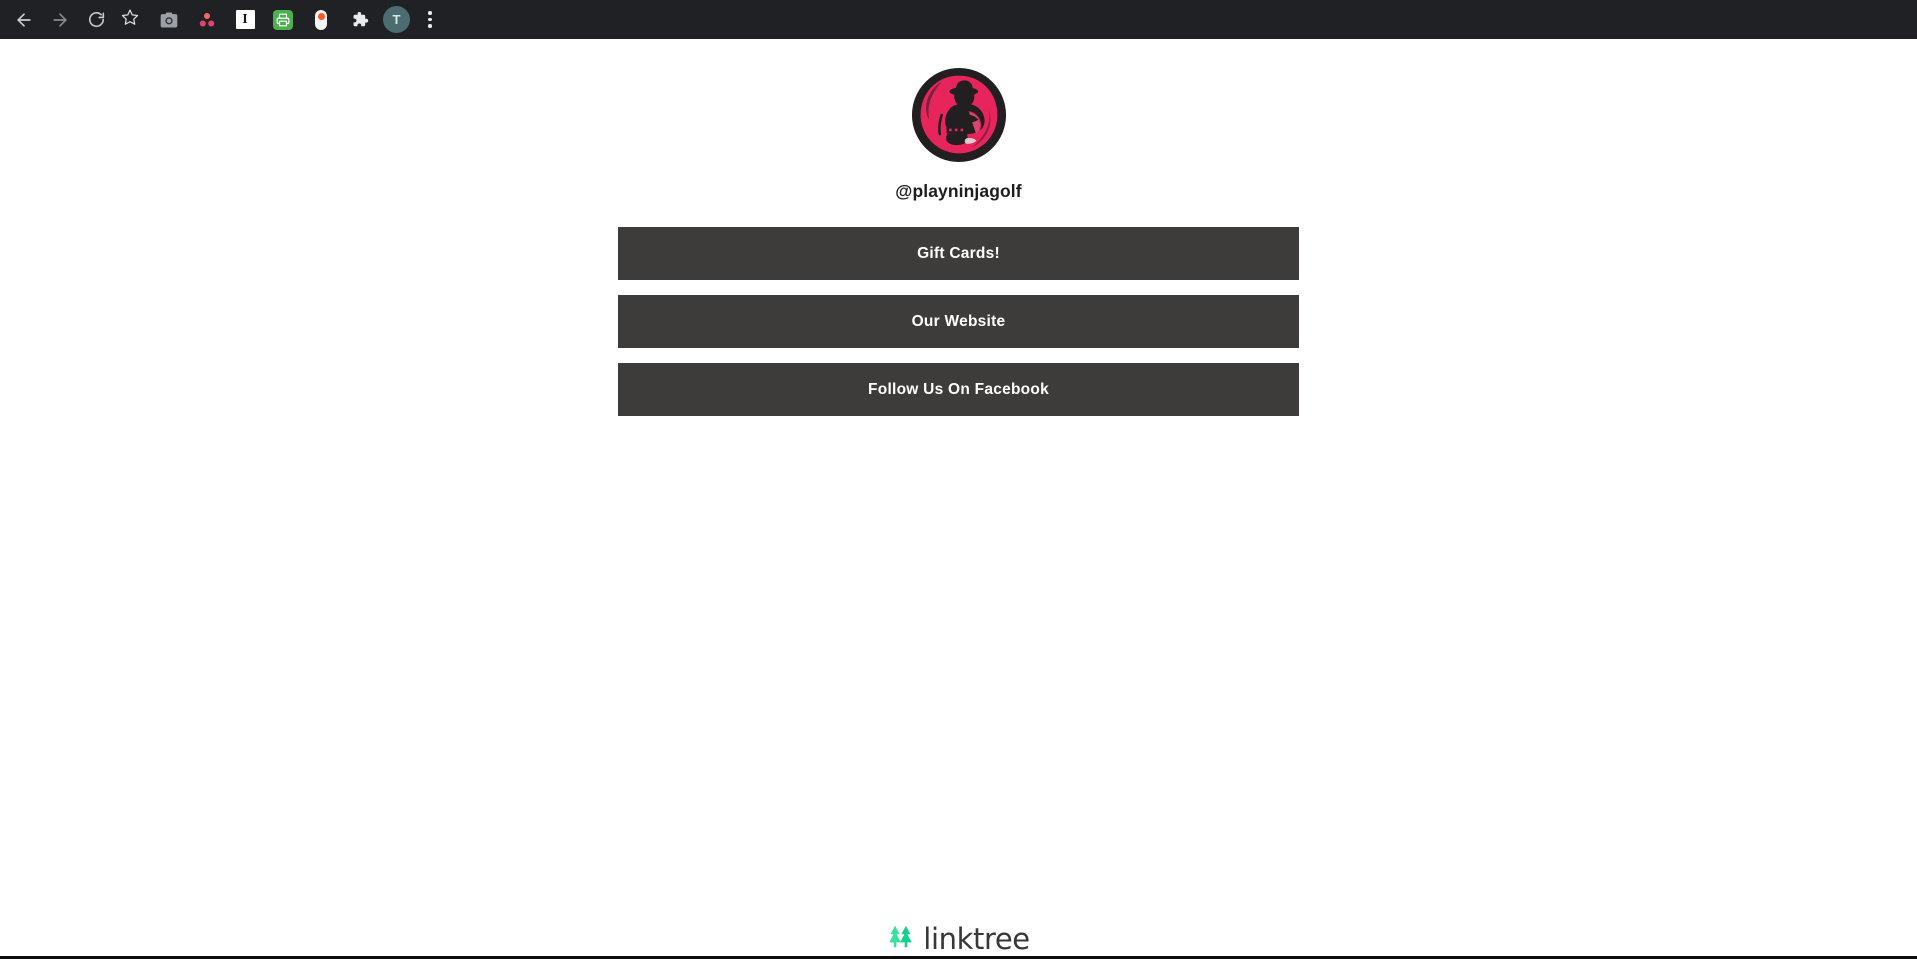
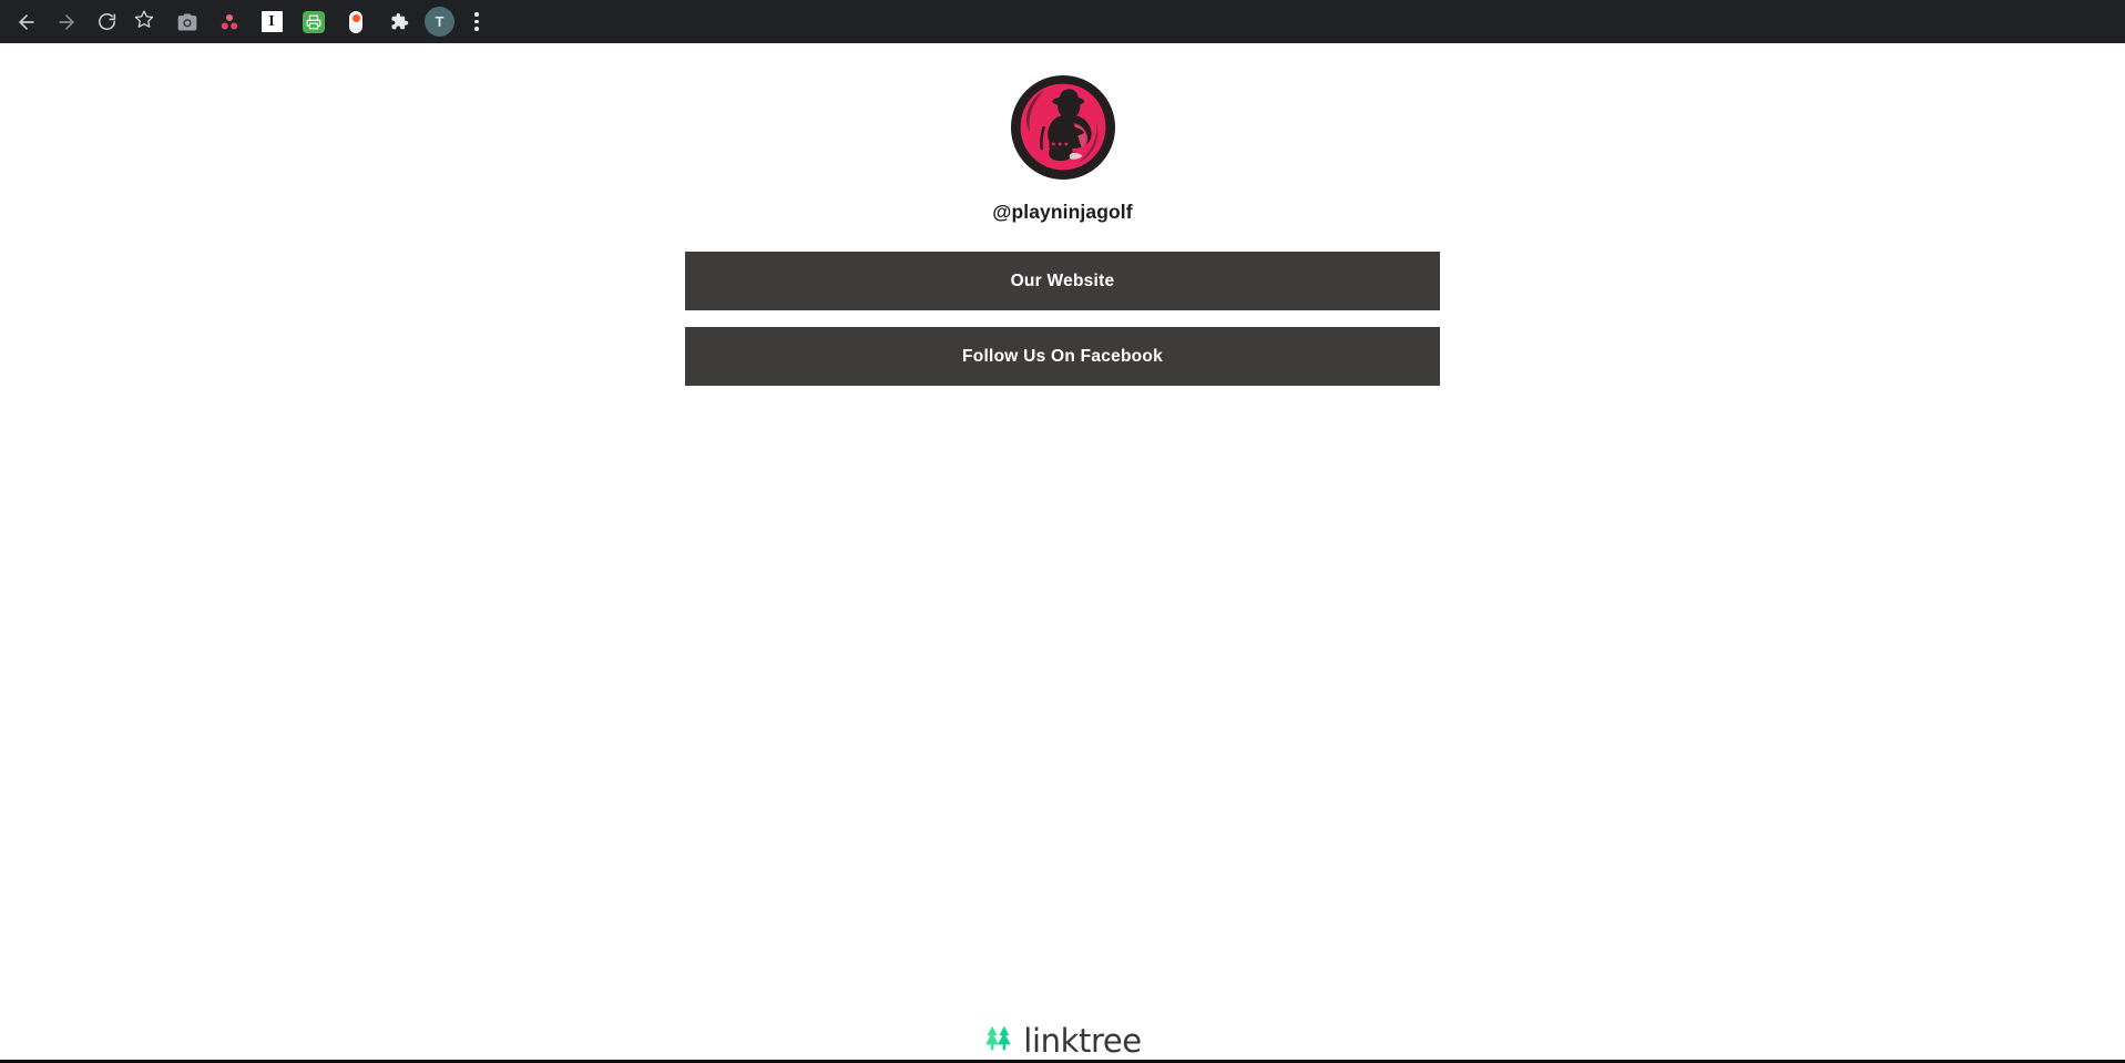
  I
  T
  @playninjagolf
- Gift Cards!
  Our Website
  Follow Us On Facebook
  linktree
